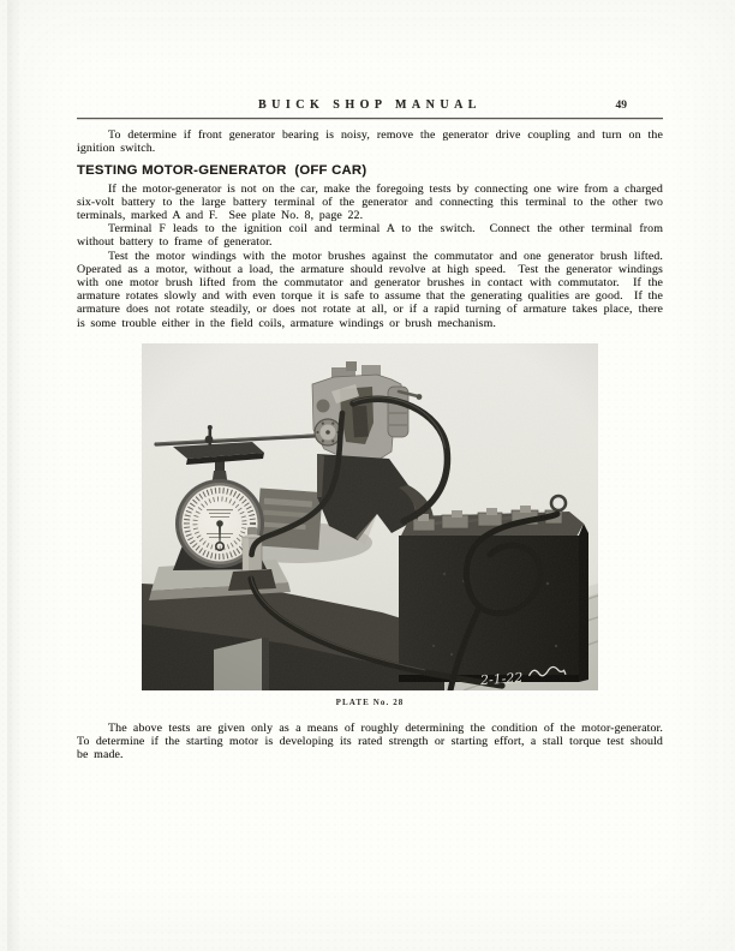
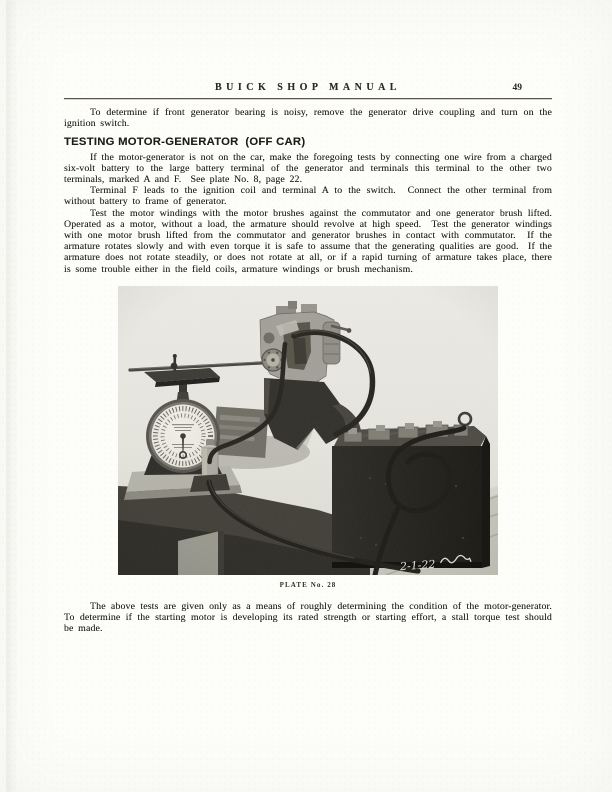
  BUICK SHOP MANUAL
  49
  To determine if front generator bearing is noisy, remove the generator drive coupling and turn on the ignition switch.
  TESTING MOTOR-GENERATOR (OFF CAR)
- If the motor-generator is not on the car, make the foregoing tests by connecting one wire from a charged six-volt battery to the large battery terminal of the generator and connecting this terminal to the other two terminals, marked A and F. See plate No. 8, page 22.
+ If the motor-generator is not on the car, make the foregoing tests by connecting one wire from a charged six-volt battery to the large battery terminal of the generator and terminals this terminal to the other two terminals, marked A and F. See plate No. 8, page 22.
  Terminal F leads to the ignition coil and terminal A to the switch. Connect the other terminal from without battery to frame of generator.
  Test the motor windings with the motor brushes against the commutator and one generator brush lifted. Operated as a motor, without a load, the armature should revolve at high speed. Test the generator windings with one motor brush lifted from the commutator and generator brushes in contact with commutator. If the armature rotates slowly and with even torque it is safe to assume that the generating qualities are good. If the armature does not rotate steadily, or does not rotate at all, or if a rapid turning of armature takes place, there is some trouble either in the field coils, armature windings or brush mechanism.
  PLATE No. 28
  The above tests are given only as a means of roughly determining the condition of the motor-generator. To determine if the starting motor is developing its rated strength or starting effort, a stall torque test should be made.
